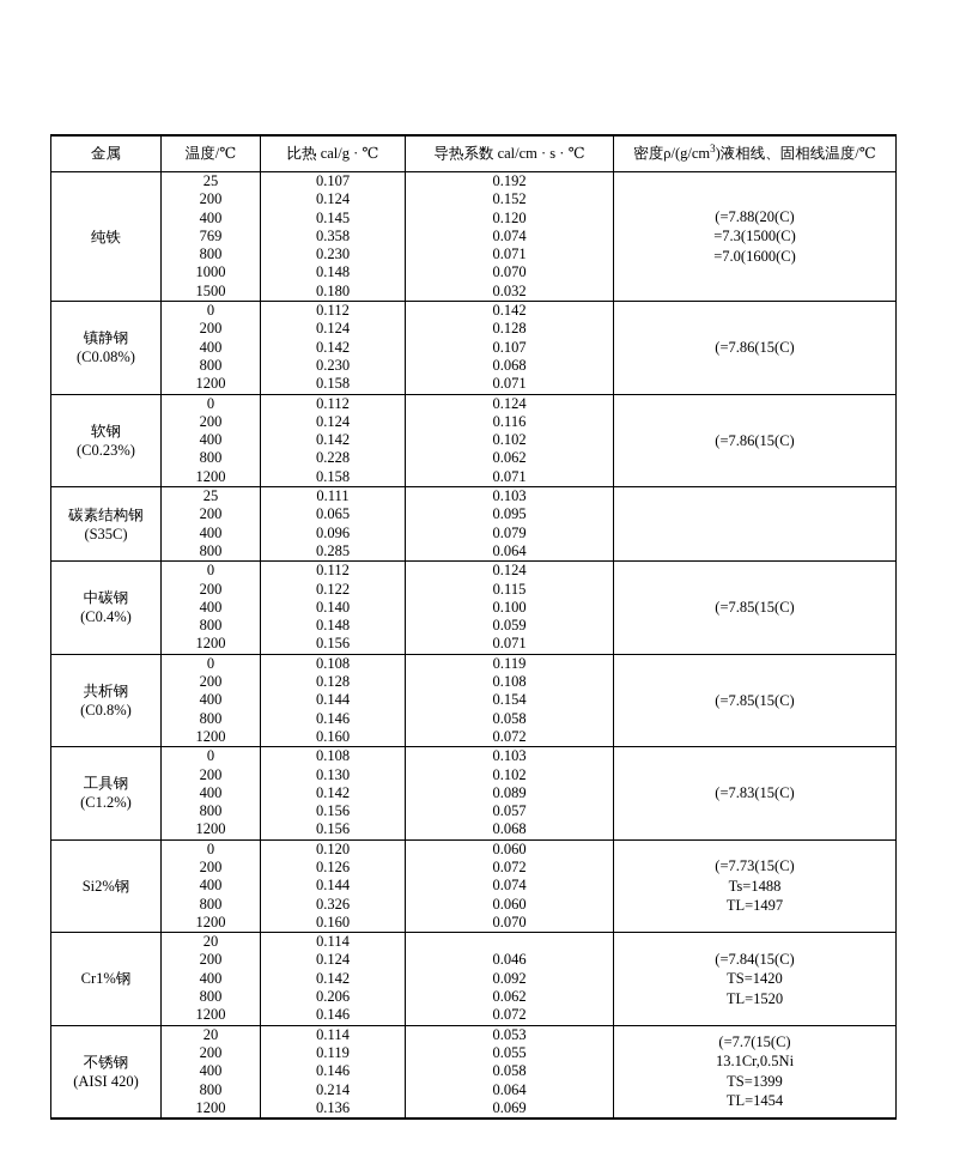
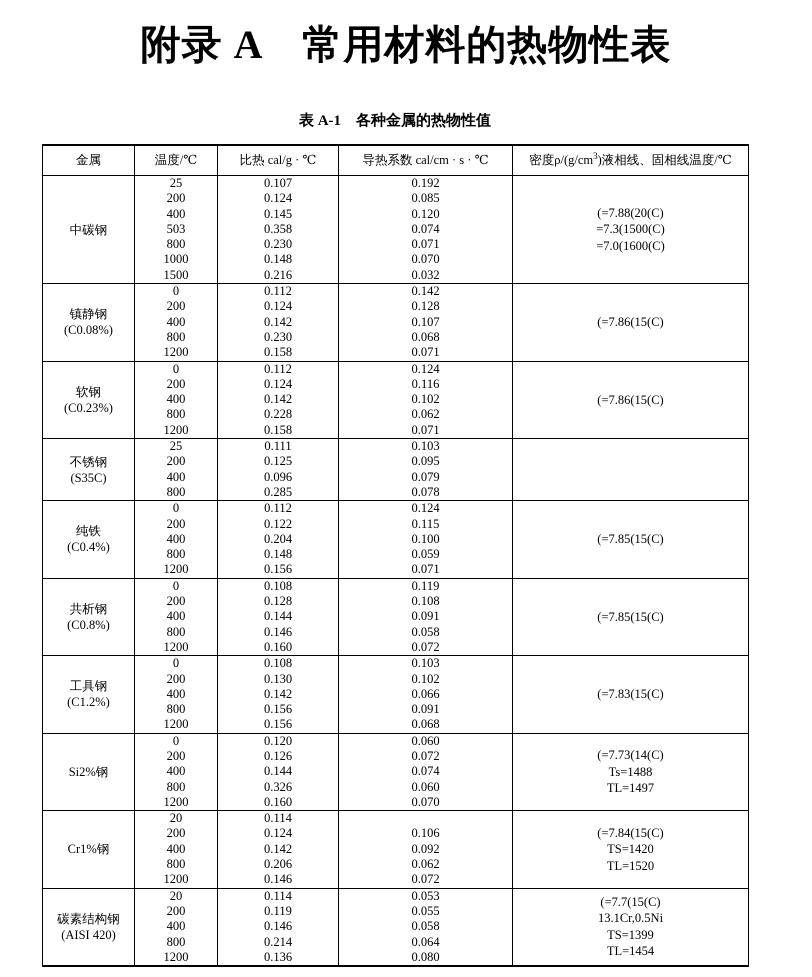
+ 附录 A 常用材料的热物性表
+ 表 A-1 各种金属的热物性值
  金属	温度/℃	比热 cal/g · ℃	导热系数 cal/cm · s · ℃	密度ρ/(g/cm3)液相线、固相线温度/℃
- 纯铁	25	0.107	0.192	(=7.88(20(C)=7.3(1500(C)=7.0(1600(C)
+ 中碳钢	25	0.107	0.192	(=7.88(20(C)=7.3(1500(C)=7.0(1600(C)
- 200	0.124	0.152
+ 200	0.124	0.085
  400	0.145	0.120
- 769	0.358	0.074
+ 503	0.358	0.074
  800	0.230	0.071
  1000	0.148	0.070
- 1500	0.180	0.032
+ 1500	0.216	0.032
  镇静钢(C0.08%)	0	0.112	0.142	(=7.86(15(C)
  200	0.124	0.128
  400	0.142	0.107
  800	0.230	0.068
  1200	0.158	0.071
  软钢(C0.23%)	0	0.112	0.124	(=7.86(15(C)
  200	0.124	0.116
  400	0.142	0.102
  800	0.228	0.062
  1200	0.158	0.071
- 碳素结构钢(S35C)	25	0.111	0.103
+ 不锈钢(S35C)	25	0.111	0.103
- 200	0.065	0.095
+ 200	0.125	0.095
  400	0.096	0.079
- 800	0.285	0.064
+ 800	0.285	0.078
- 中碳钢(C0.4%)	0	0.112	0.124	(=7.85(15(C)
+ 纯铁(C0.4%)	0	0.112	0.124	(=7.85(15(C)
  200	0.122	0.115
- 400	0.140	0.100
+ 400	0.204	0.100
  800	0.148	0.059
  1200	0.156	0.071
  共析钢(C0.8%)	0	0.108	0.119	(=7.85(15(C)
  200	0.128	0.108
- 400	0.144	0.154
+ 400	0.144	0.091
  800	0.146	0.058
  1200	0.160	0.072
  工具钢(C1.2%)	0	0.108	0.103	(=7.83(15(C)
  200	0.130	0.102
- 400	0.142	0.089
+ 400	0.142	0.066
- 800	0.156	0.057
+ 800	0.156	0.091
  1200	0.156	0.068
- Si2%钢	0	0.120	0.060	(=7.73(15(C)Ts=1488TL=1497
+ Si2%钢	0	0.120	0.060	(=7.73(14(C)Ts=1488TL=1497
  200	0.126	0.072
  400	0.144	0.074
  800	0.326	0.060
  1200	0.160	0.070
  Cr1%钢	20	0.114		(=7.84(15(C)TS=1420TL=1520
- 200	0.124	0.046
+ 200	0.124	0.106
  400	0.142	0.092
  800	0.206	0.062
  1200	0.146	0.072
- 不锈钢(AISI 420)	20	0.114	0.053	(=7.7(15(C)13.1Cr,0.5NiTS=1399TL=1454
+ 碳素结构钢(AISI 420)	20	0.114	0.053	(=7.7(15(C)13.1Cr,0.5NiTS=1399TL=1454
  200	0.119	0.055
  400	0.146	0.058
  800	0.214	0.064
- 1200	0.136	0.069
+ 1200	0.136	0.080
